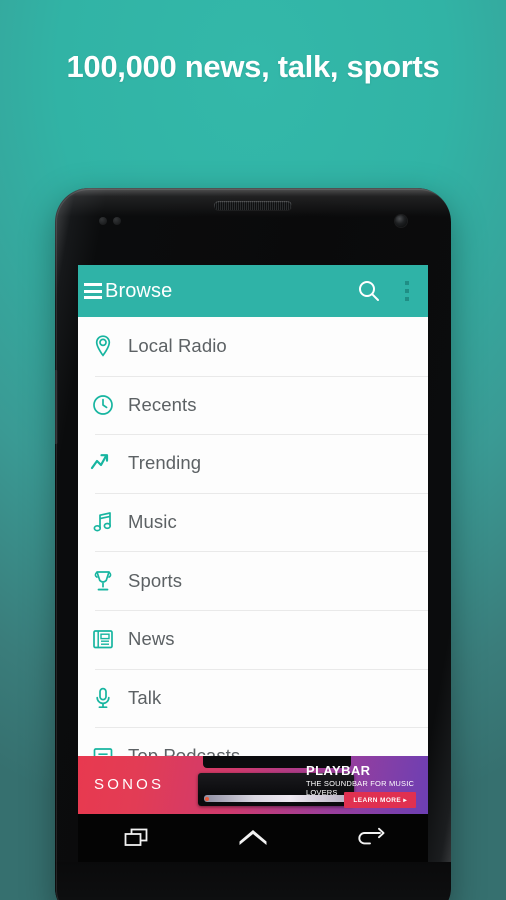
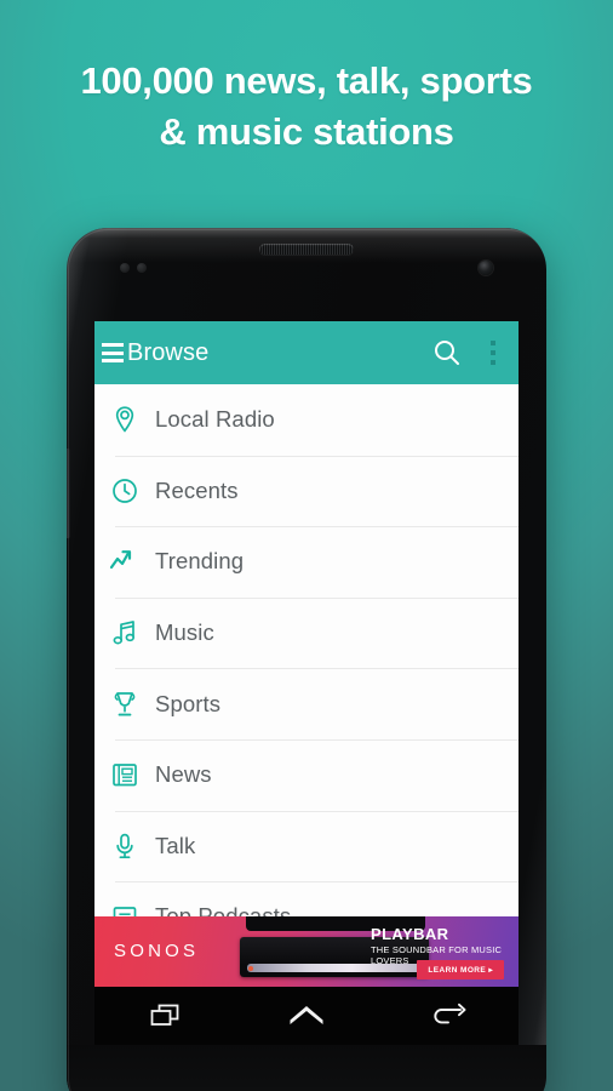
  100,000 news, talk, sports
+ & music stations
  Browse
  Local Radio
  Recents
  Trending
  Music
  Sports
  News
  Talk
  SONOS
  PLAYBAR
  THE SOUNDBAR FOR MUSIC LOVERS
